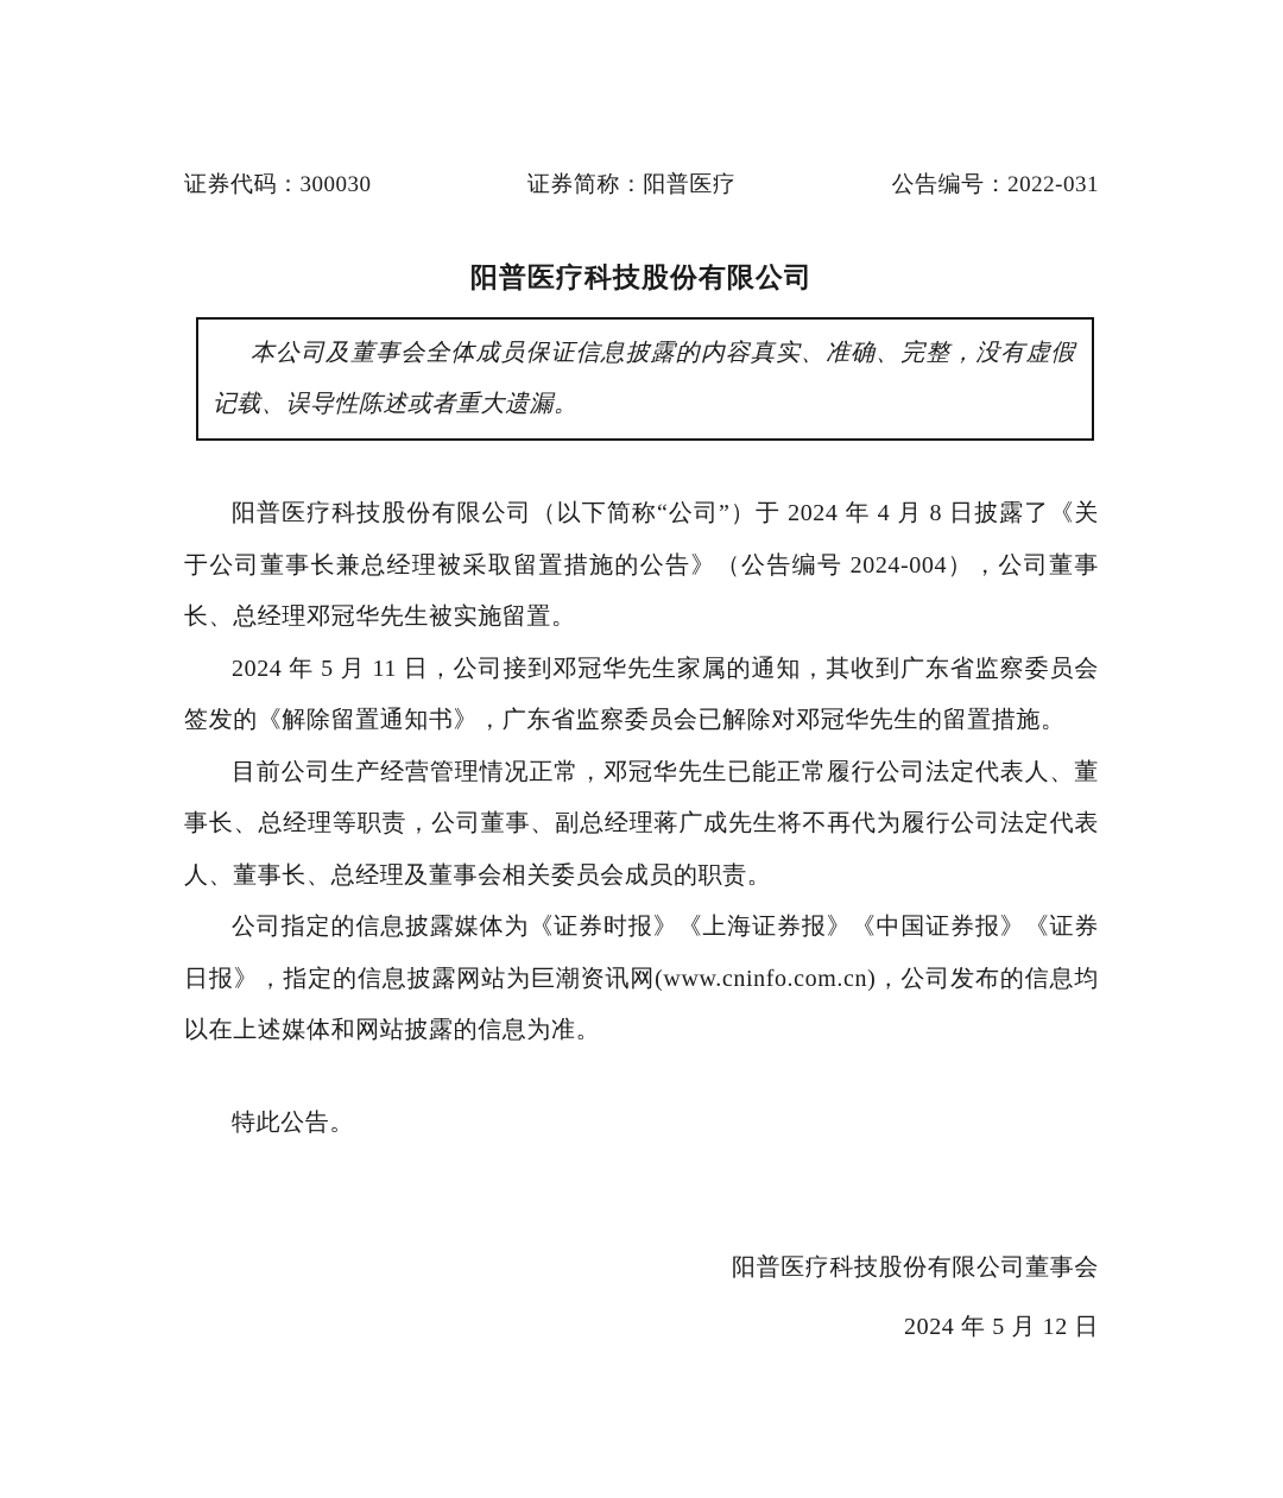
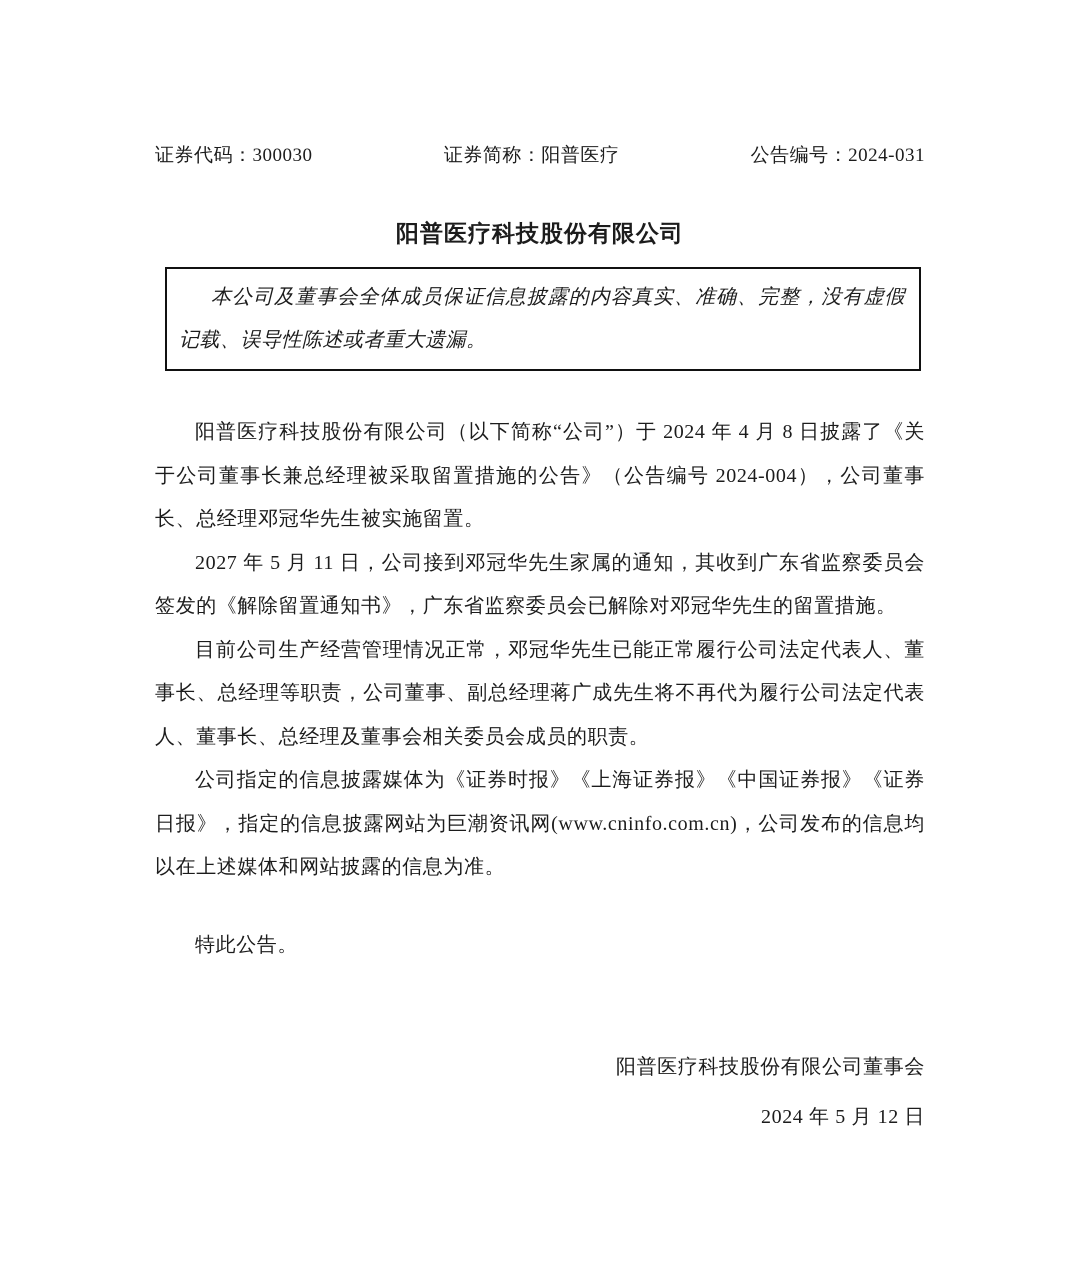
  证券代码：300030
  证券简称：阳普医疗
- 公告编号：2022-031
+ 公告编号：2024-031
  阳普医疗科技股份有限公司
  本公司及董事会全体成员保证信息披露的内容真实、准确、完整，没有虚假记载、误导性陈述或者重大遗漏。
  阳普医疗科技股份有限公司（以下简称“公司”）于 2024 年 4 月 8 日披露了《关于公司董事长兼总经理被采取留置措施的公告》（公告编号 2024-004），公司董事长、总经理邓冠华先生被实施留置。
- 2024 年 5 月 11 日，公司接到邓冠华先生家属的通知，其收到广东省监察委员会签发的《解除留置通知书》，广东省监察委员会已解除对邓冠华先生的留置措施。
+ 2027 年 5 月 11 日，公司接到邓冠华先生家属的通知，其收到广东省监察委员会签发的《解除留置通知书》，广东省监察委员会已解除对邓冠华先生的留置措施。
  目前公司生产经营管理情况正常，邓冠华先生已能正常履行公司法定代表人、董事长、总经理等职责，公司董事、副总经理蒋广成先生将不再代为履行公司法定代表人、董事长、总经理及董事会相关委员会成员的职责。
  公司指定的信息披露媒体为《证券时报》《上海证券报》《中国证券报》《证券日报》，指定的信息披露网站为巨潮资讯网(www.cninfo.com.cn)，公司发布的信息均以在上述媒体和网站披露的信息为准。
  特此公告。
  阳普医疗科技股份有限公司董事会
  2024 年 5 月 12 日
